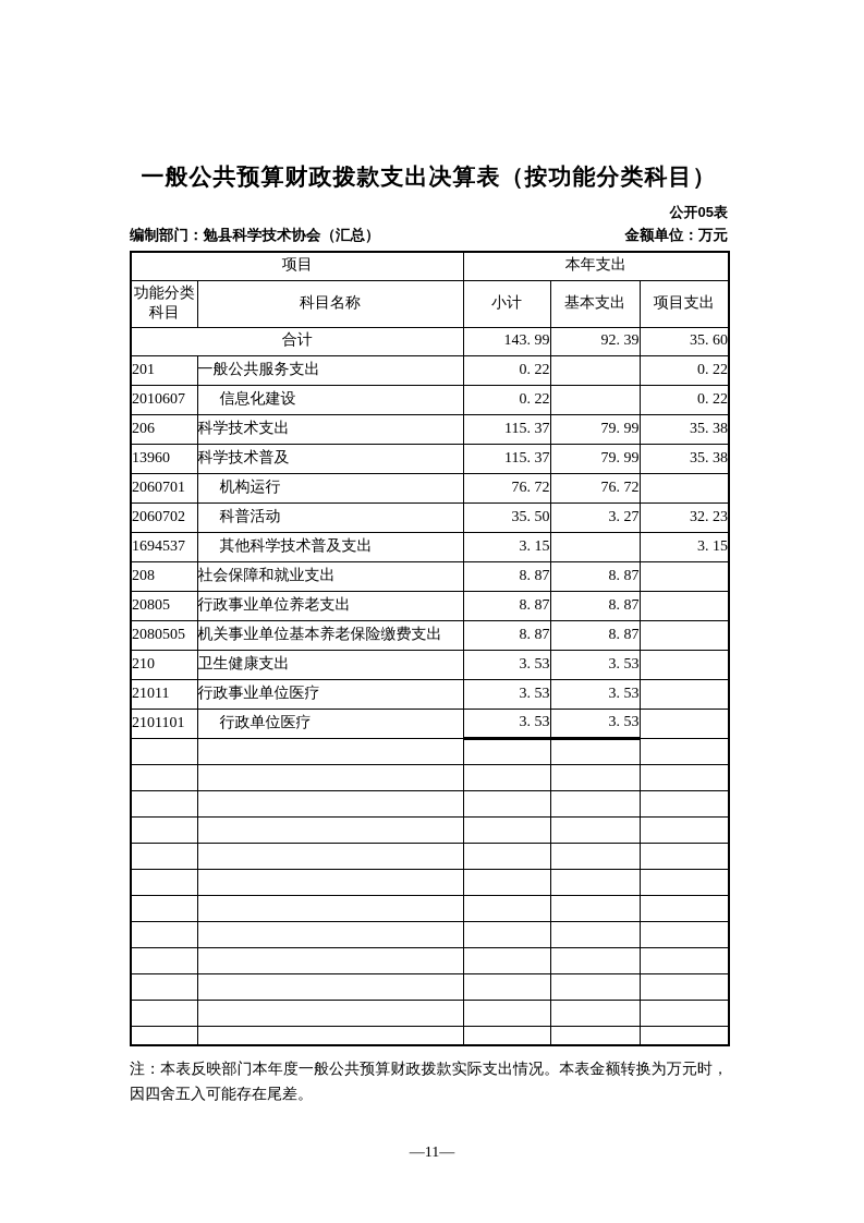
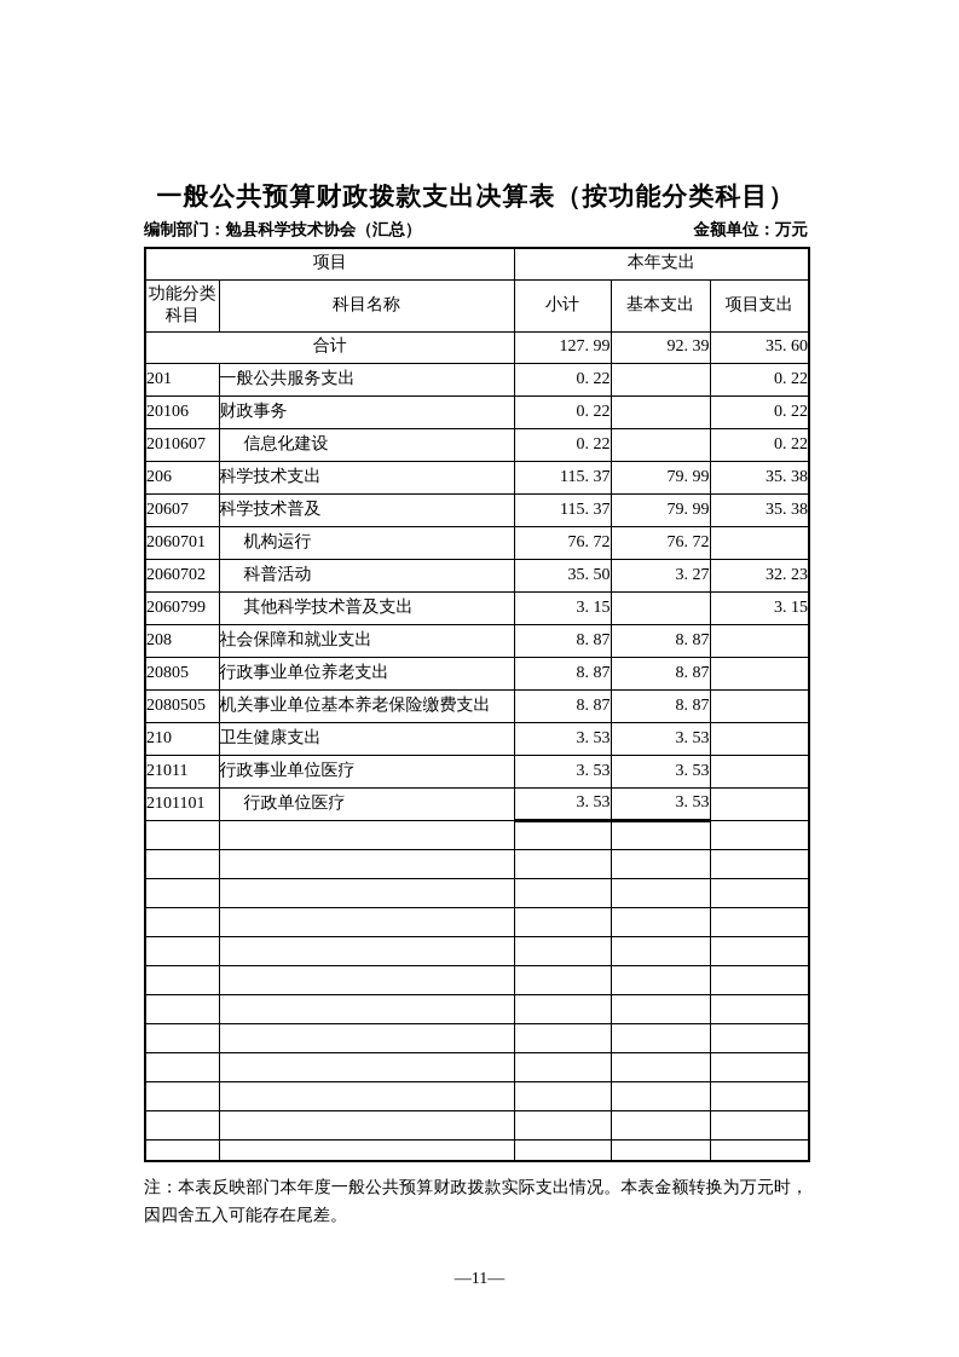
  一般公共预算财政拨款支出决算表（按功能分类科目）
- 公开05表
  编制部门：勉县科学技术协会（汇总）
  金额单位：万元
  项目	本年支出
  功能分类科目	科目名称	小计	基本支出	项目支出
- 合计	143. 99	92. 39	35. 60
+ 合计	127. 99	92. 39	35. 60
  201	一般公共服务支出	0. 22		0. 22
+ 20106	财政事务	0. 22		0. 22
  2010607	信息化建设	0. 22		0. 22
  206	科学技术支出	115. 37	79. 99	35. 38
- 13960	科学技术普及	115. 37	79. 99	35. 38
+ 20607	科学技术普及	115. 37	79. 99	35. 38
  2060701	机构运行	76. 72	76. 72
  2060702	科普活动	35. 50	3. 27	32. 23
- 1694537	其他科学技术普及支出	3. 15		3. 15
+ 2060799	其他科学技术普及支出	3. 15		3. 15
  208	社会保障和就业支出	8. 87	8. 87
  20805	行政事业单位养老支出	8. 87	8. 87
  2080505	机关事业单位基本养老保险缴费支出	8. 87	8. 87
  210	卫生健康支出	3. 53	3. 53
  21011	行政事业单位医疗	3. 53	3. 53
  2101101	行政单位医疗	3. 53	3. 53
  注：本表反映部门本年度一般公共预算财政拨款实际支出情况。本表金额转换为万元时，因四舍五入可能存在尾差。
  —11—
